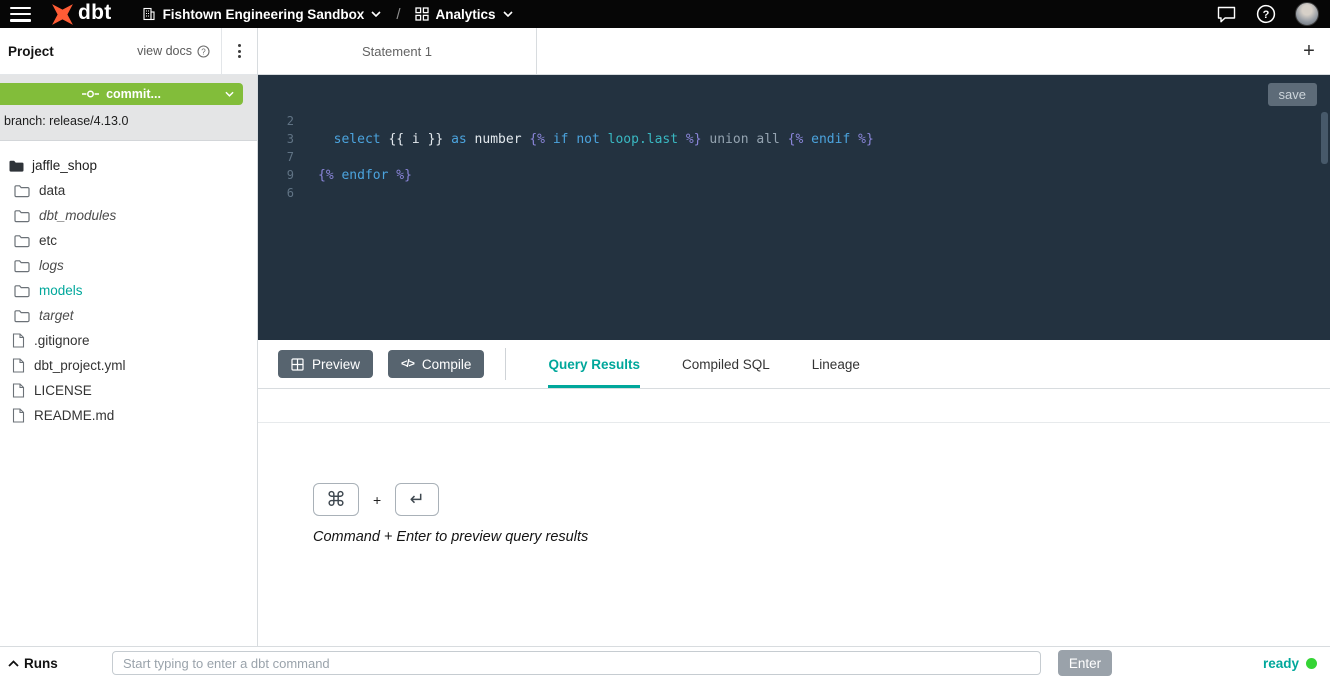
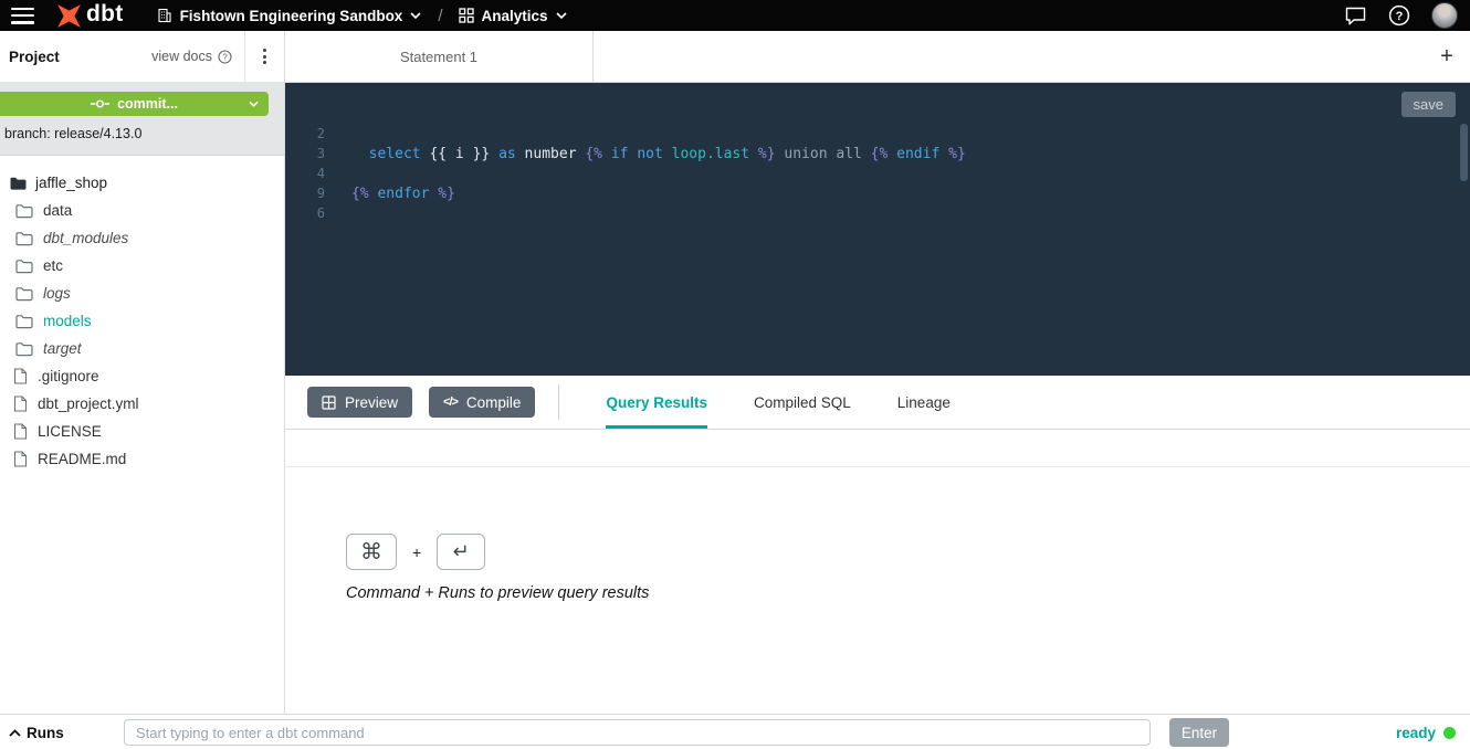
  dbt
  Fishtown Engineering Sandbox
  /
  Analytics
  ?
  Project
  view docs
  ?
  commit...
  branch: release/4.13.0
  jaffle_shop
  data
  dbt_modules
  etc
  logs
  models
  target
  .gitignore
  dbt_project.yml
  LICENSE
  README.md
  Statement 1
  +
  save
  2
  3
  select {{ i }} as number {% if not loop.last %} union all {% endif %}
- 7
+ 4
  9
  {% endfor %}
  6
  Preview
  </>
  Compile
  Query Results
  Compiled SQL
  Lineage
  ⌘
  +
  ↵
- Command + Enter to preview query results
+ Command + Runs to preview query results
  Runs
  Start typing to enter a dbt command
  Enter
  ready
